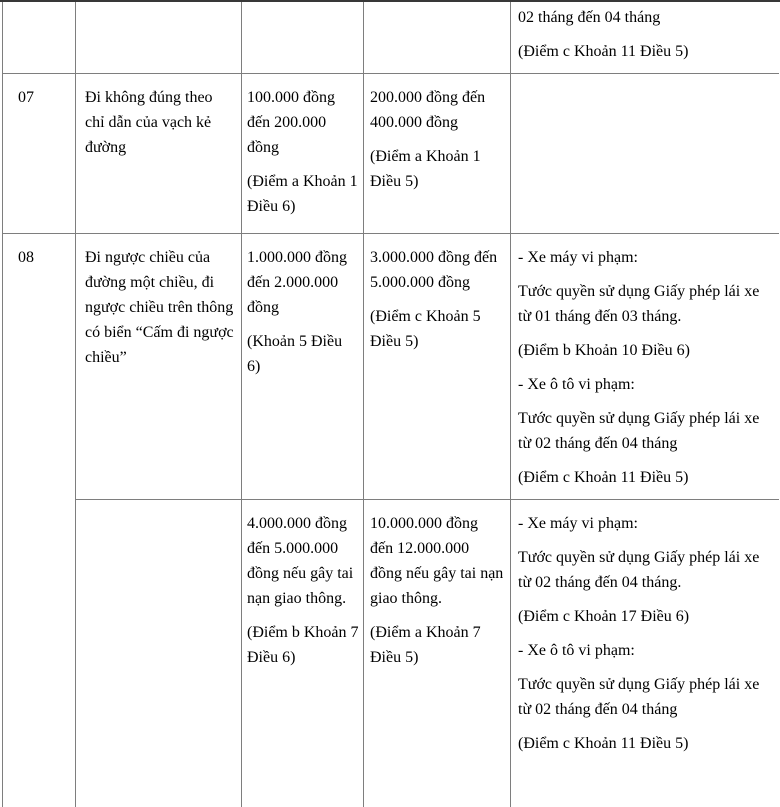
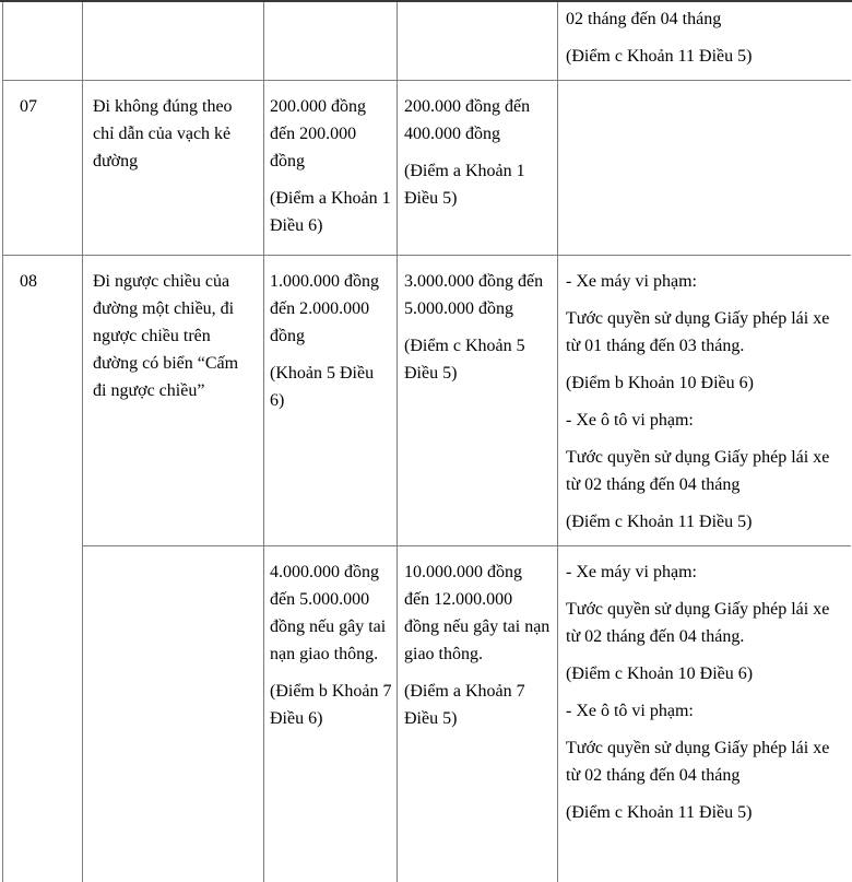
  				02 tháng đến 04 tháng(Điểm c Khoản 11 Điều 5)
- 07	Đi không đúng theo chỉ dẫn của vạch kẻ đường	100.000 đồng đến 200.000 đồng(Điểm a Khoản 1 Điều 6)	200.000 đồng đến 400.000 đồng(Điểm a Khoản 1 Điều 5)
+ 07	Đi không đúng theo chỉ dẫn của vạch kẻ đường	200.000 đồng đến 200.000 đồng(Điểm a Khoản 1 Điều 6)	200.000 đồng đến 400.000 đồng(Điểm a Khoản 1 Điều 5)
- 08	Đi ngược chiều của đường một chiều, đi ngược chiều trên thông có biển “Cấm đi ngược chiều”	1.000.000 đồng đến 2.000.000 đồng(Khoản 5 Điều 6)	3.000.000 đồng đến 5.000.000 đồng(Điểm c Khoản 5 Điều 5)	- Xe máy vi phạm:Tước quyền sử dụng Giấy phép lái xe từ 01 tháng đến 03 tháng.(Điểm b Khoản 10 Điều 6)- Xe ô tô vi phạm:Tước quyền sử dụng Giấy phép lái xe từ 02 tháng đến 04 tháng(Điểm c Khoản 11 Điều 5)
+ 08	Đi ngược chiều của đường một chiều, đi ngược chiều trên đường có biển “Cấm đi ngược chiều”	1.000.000 đồng đến 2.000.000 đồng(Khoản 5 Điều 6)	3.000.000 đồng đến 5.000.000 đồng(Điểm c Khoản 5 Điều 5)	- Xe máy vi phạm:Tước quyền sử dụng Giấy phép lái xe từ 01 tháng đến 03 tháng.(Điểm b Khoản 10 Điều 6)- Xe ô tô vi phạm:Tước quyền sử dụng Giấy phép lái xe từ 02 tháng đến 04 tháng(Điểm c Khoản 11 Điều 5)
- 	4.000.000 đồng đến 5.000.000 đồng nếu gây tai nạn giao thông.(Điểm b Khoản 7 Điều 6)	10.000.000 đồng đến 12.000.000 đồng nếu gây tai nạn giao thông.(Điểm a Khoản 7 Điều 5)	- Xe máy vi phạm:Tước quyền sử dụng Giấy phép lái xe từ 02 tháng đến 04 tháng.(Điểm c Khoản 17 Điều 6)- Xe ô tô vi phạm:Tước quyền sử dụng Giấy phép lái xe từ 02 tháng đến 04 tháng(Điểm c Khoản 11 Điều 5)
+ 	4.000.000 đồng đến 5.000.000 đồng nếu gây tai nạn giao thông.(Điểm b Khoản 7 Điều 6)	10.000.000 đồng đến 12.000.000 đồng nếu gây tai nạn giao thông.(Điểm a Khoản 7 Điều 5)	- Xe máy vi phạm:Tước quyền sử dụng Giấy phép lái xe từ 02 tháng đến 04 tháng.(Điểm c Khoản 10 Điều 6)- Xe ô tô vi phạm:Tước quyền sử dụng Giấy phép lái xe từ 02 tháng đến 04 tháng(Điểm c Khoản 11 Điều 5)
